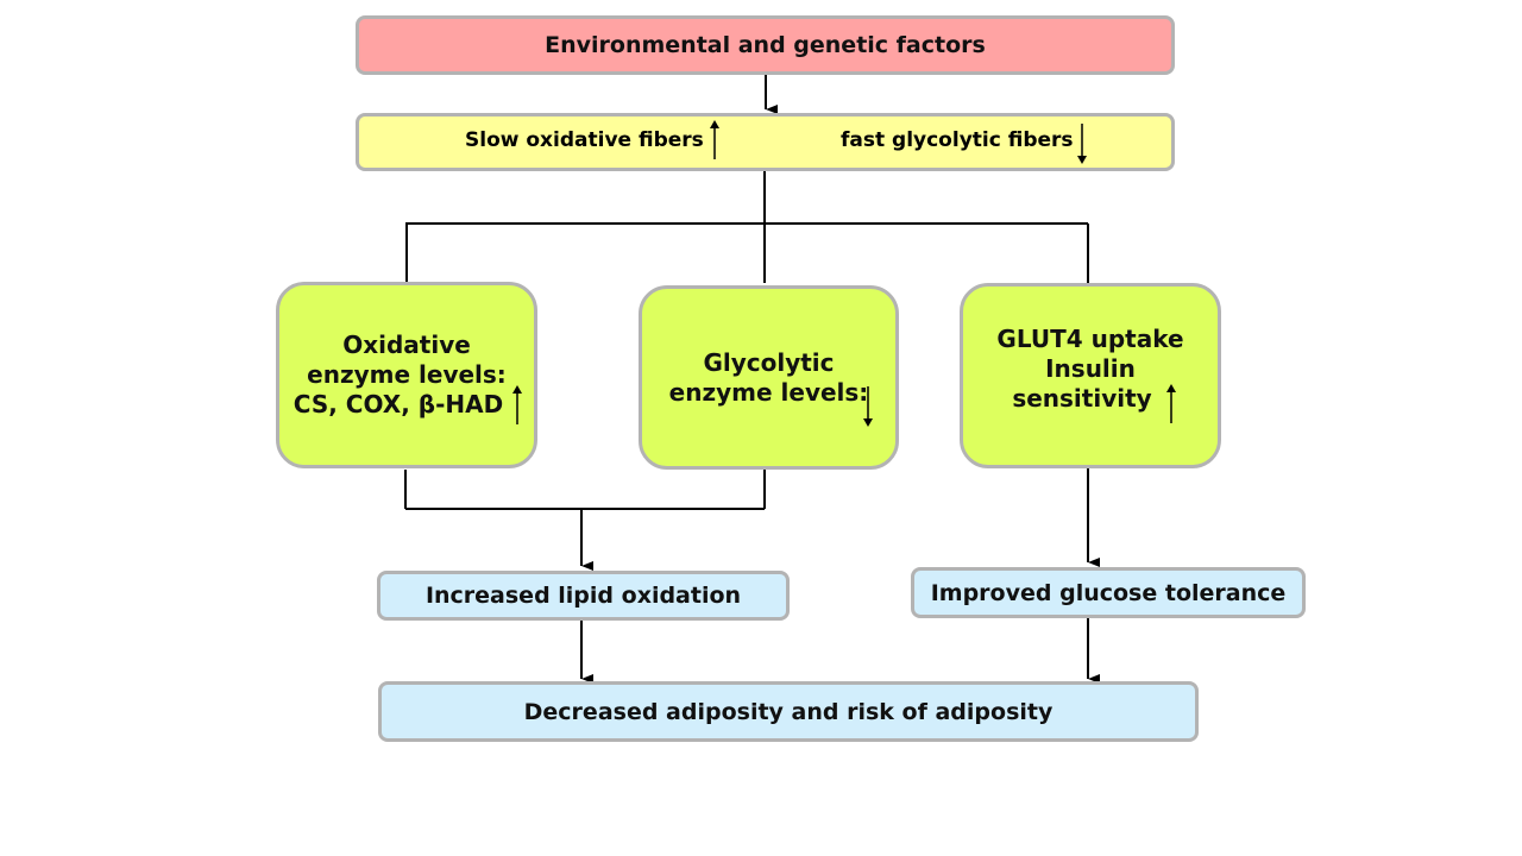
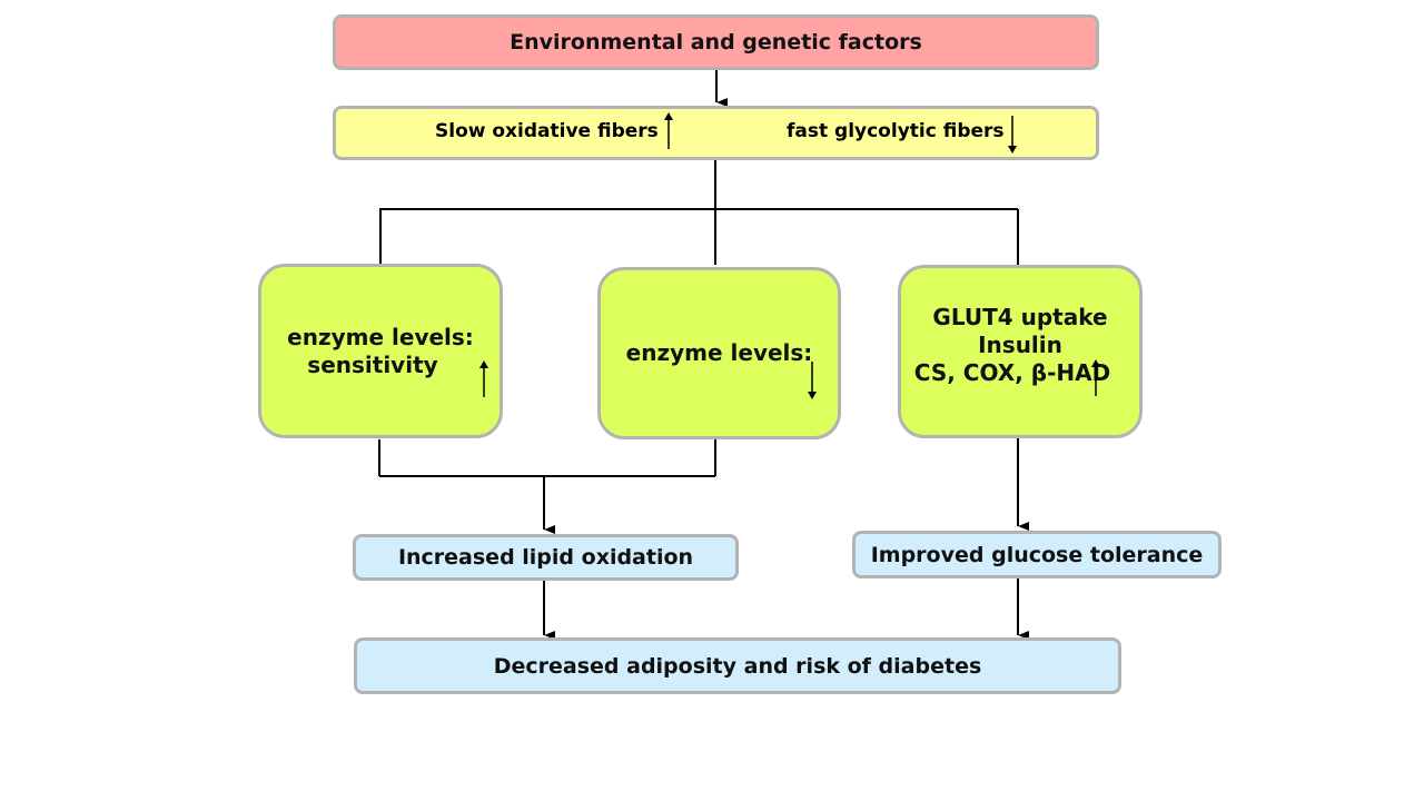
  Environmental and genetic factors
  Slow oxidative fibers
  fast glycolytic fibers
- Oxidative
  enzyme levels:
- CS, COX, β-HAD
+ sensitivity
- Glycolytic
  enzyme levels:
  GLUT4 uptake
  Insulin
- sensitivity
+ CS, COX, β-HAD
  Increased lipid oxidation
  Improved glucose tolerance
- Decreased adiposity and risk of adiposity
+ Decreased adiposity and risk of diabetes
